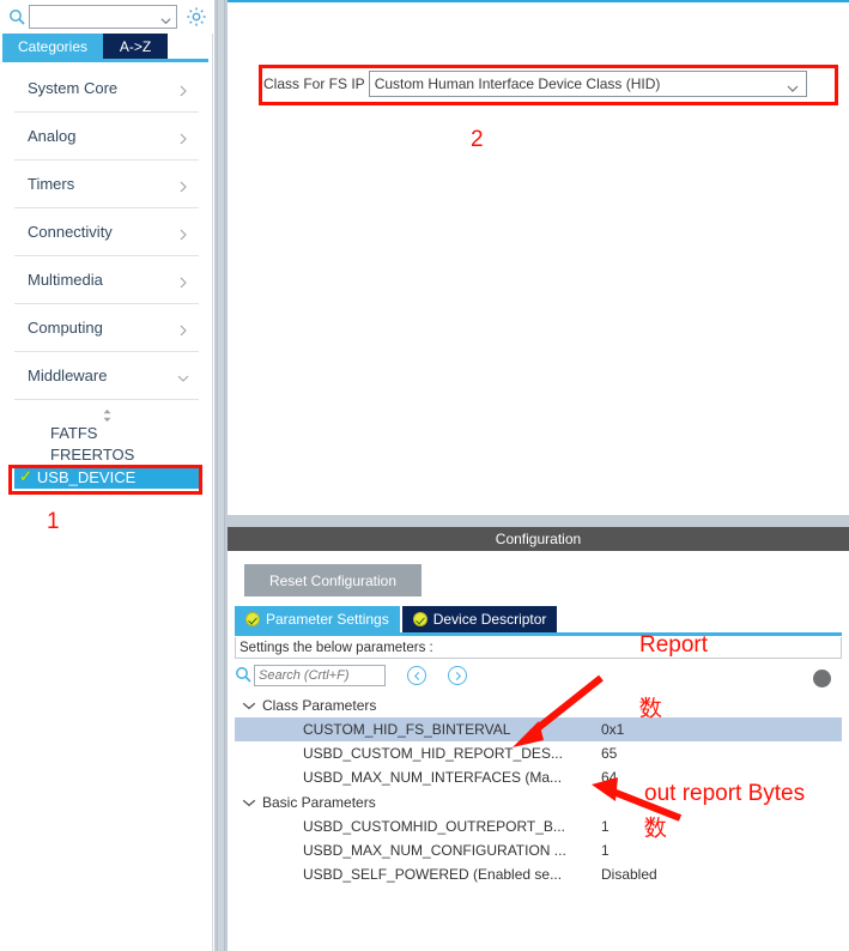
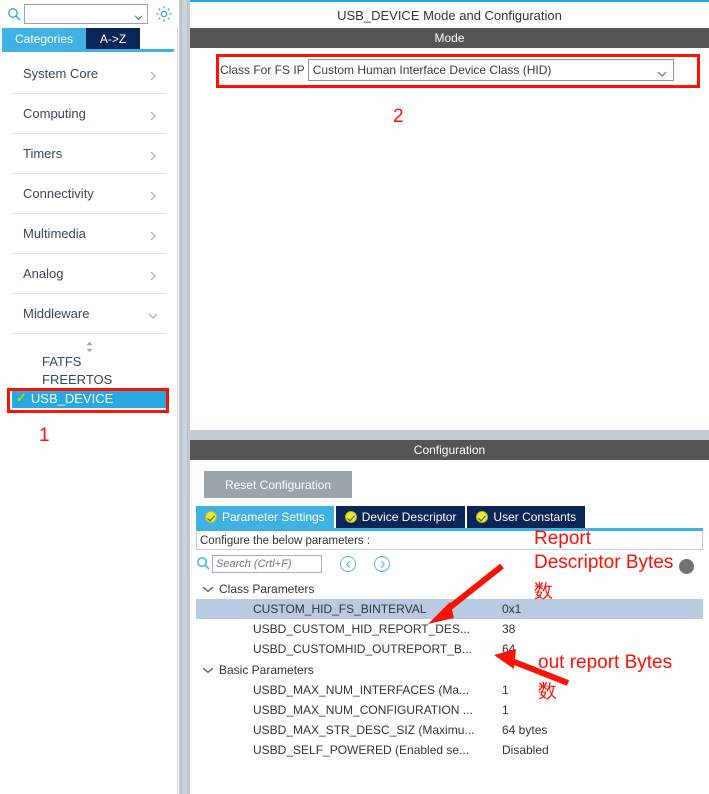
  Categories
  A->Z
  System Core
- Analog
+ Computing
  Timers
  Connectivity
  Multimedia
- Computing
+ Analog
  Middleware
  FATFS
  FREERTOS
  ✓
  USB_DEVICE
  1
+ USB_DEVICE Mode and Configuration
+ Mode
  Class For FS IP
  Custom Human Interface Device Class (HID)
  2
  Configuration
  Reset Configuration
  Parameter Settings
  Device Descriptor
+ User Constants
- Settings the below parameters :
+ Configure the below parameters :
  Search (Crtl+F)
  Class Parameters
  CUSTOM_HID_FS_BINTERVAL
  0x1
  USBD_CUSTOM_HID_REPORT_DES...
- 65
+ 38
- USBD_MAX_NUM_INTERFACES (Ma...
+ USBD_CUSTOMHID_OUTREPORT_B...
  64
  Basic Parameters
- USBD_CUSTOMHID_OUTREPORT_B...
+ USBD_MAX_NUM_INTERFACES (Ma...
  1
  USBD_MAX_NUM_CONFIGURATION ...
  1
+ USBD_MAX_STR_DESC_SIZ (Maximu...
+ 64 bytes
  USBD_SELF_POWERED (Enabled se...
  Disabled
  Report
+ Descriptor Bytes
  数
  out report Bytes
  数
